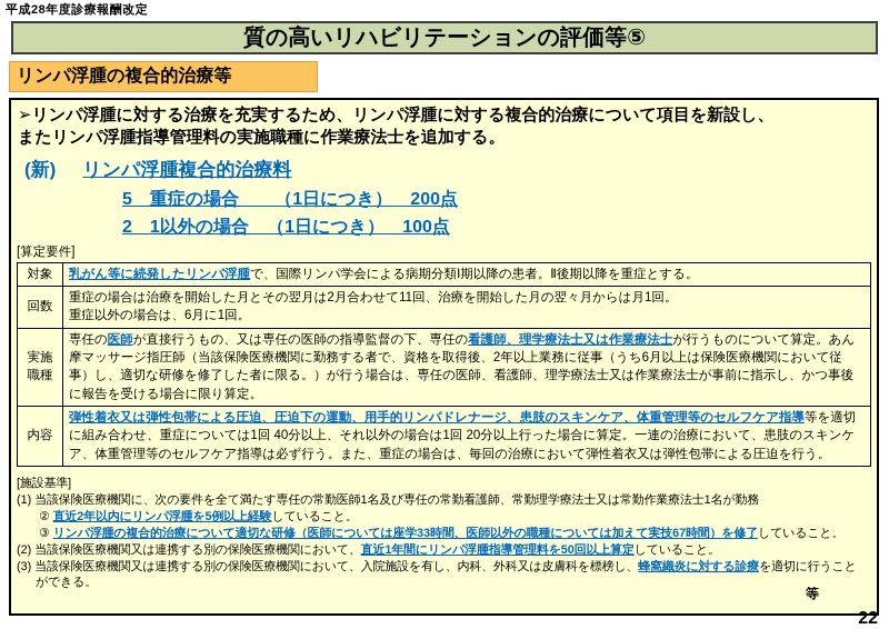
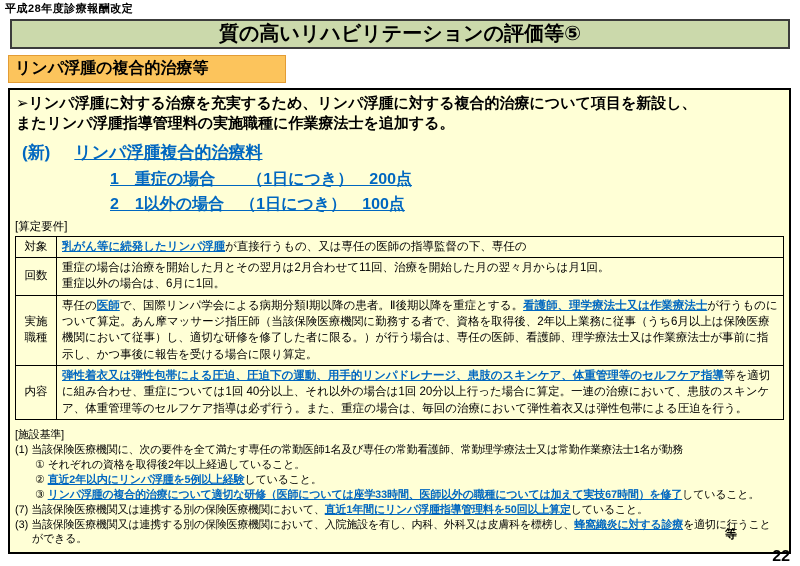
  平成28年度診療報酬改定
  質の高いリハビリテーションの評価等⑤
  リンパ浮腫の複合的治療等
  ➢リンパ浮腫に対する治療を充実するため、リンパ浮腫に対する複合的治療について項目を新設し、
  またリンパ浮腫指導管理料の実施職種に作業療法士を追加する。
  (新) リンパ浮腫複合的治療料
- 5 重症の場合 （1日につき） 200点
+ 1 重症の場合 （1日につき） 200点
  2 1以外の場合 （1日につき） 100点
  [算定要件]
- 対象	乳がん等に続発したリンパ浮腫で、国際リンパ学会による病期分類Ⅰ期以降の患者。Ⅱ後期以降を重症とする。
+ 対象	乳がん等に続発したリンパ浮腫が直接行うもの、又は専任の医師の指導監督の下、専任の
  回数	重症の場合は治療を開始した月とその翌月は2月合わせて11回、治療を開始した月の翌々月からは月1回。 重症以外の場合は、6月に1回。
- 実施職種	専任の医師が直接行うもの、又は専任の医師の指導監督の下、専任の看護師、理学療法士又は作業療法士が行うものについて算定。あん摩マッサージ指圧師（当該保険医療機関に勤務する者で、資格を取得後、2年以上業務に従事（うち6月以上は保険医療機関において従事）し、適切な研修を修了した者に限る。）が行う場合は、専任の医師、看護師、理学療法士又は作業療法士が事前に指示し、かつ事後に報告を受ける場合に限り算定。
+ 実施職種	専任の医師で、国際リンパ学会による病期分類Ⅰ期以降の患者。Ⅱ後期以降を重症とする。看護師、理学療法士又は作業療法士が行うものについて算定。あん摩マッサージ指圧師（当該保険医療機関に勤務する者で、資格を取得後、2年以上業務に従事（うち6月以上は保険医療機関において従事）し、適切な研修を修了した者に限る。）が行う場合は、専任の医師、看護師、理学療法士又は作業療法士が事前に指示し、かつ事後に報告を受ける場合に限り算定。
  内容	弾性着衣又は弾性包帯による圧迫、圧迫下の運動、用手的リンパドレナージ、患肢のスキンケア、体重管理等のセルフケア指導等を適切に組み合わせ、重症については1回 40分以上、それ以外の場合は1回 20分以上行った場合に算定。一連の治療において、患肢のスキンケア、体重管理等のセルフケア指導は必ず行う。また、重症の場合は、毎回の治療において弾性着衣又は弾性包帯による圧迫を行う。
  [施設基準]
  (1) 当該保険医療機関に、次の要件を全て満たす専任の常勤医師1名及び専任の常勤看護師、常勤理学療法士又は常勤作業療法士1名が勤務
+ ① それぞれの資格を取得後2年以上経過していること。
  ② 直近2年以内にリンパ浮腫を5例以上経験していること。
  ③ リンパ浮腫の複合的治療について適切な研修（医師については座学33時間、医師以外の職種については加えて実技67時間）を修了していること。
- (2) 当該保険医療機関又は連携する別の保険医療機関において、直近1年間にリンパ浮腫指導管理料を50回以上算定していること。
+ (7) 当該保険医療機関又は連携する別の保険医療機関において、直近1年間にリンパ浮腫指導管理料を50回以上算定していること。
  (3) 当該保険医療機関又は連携する別の保険医療機関において、入院施設を有し、内科、外科又は皮膚科を標榜し、蜂窩織炎に対する診療を適切に行うことができる。
  等
  22
